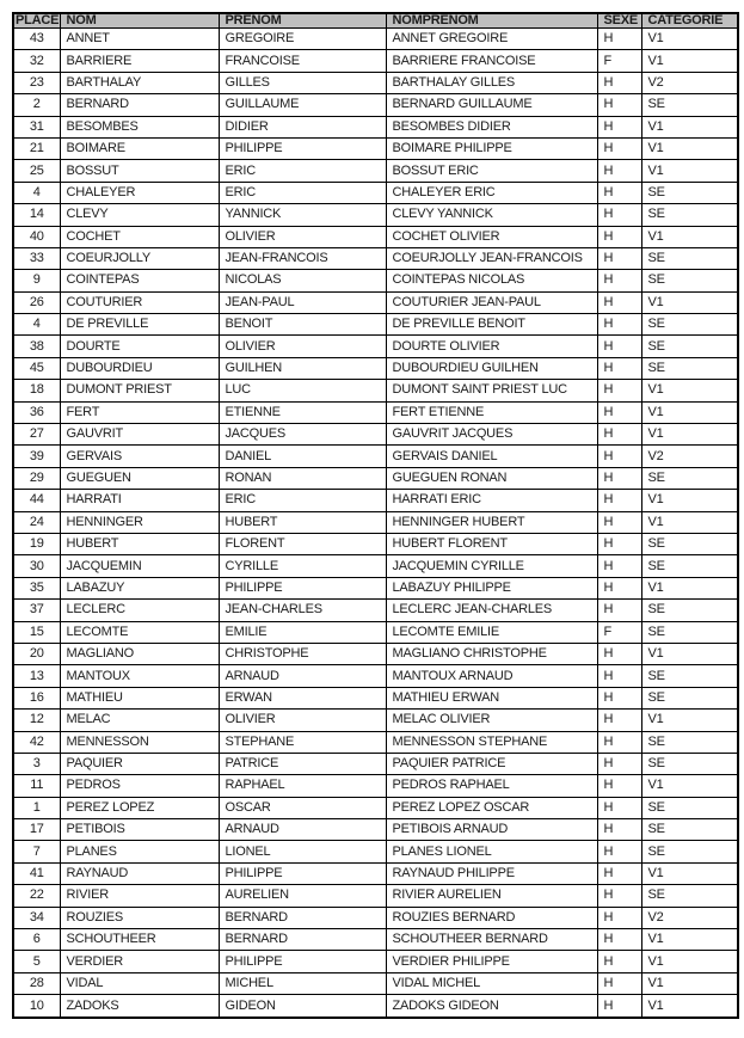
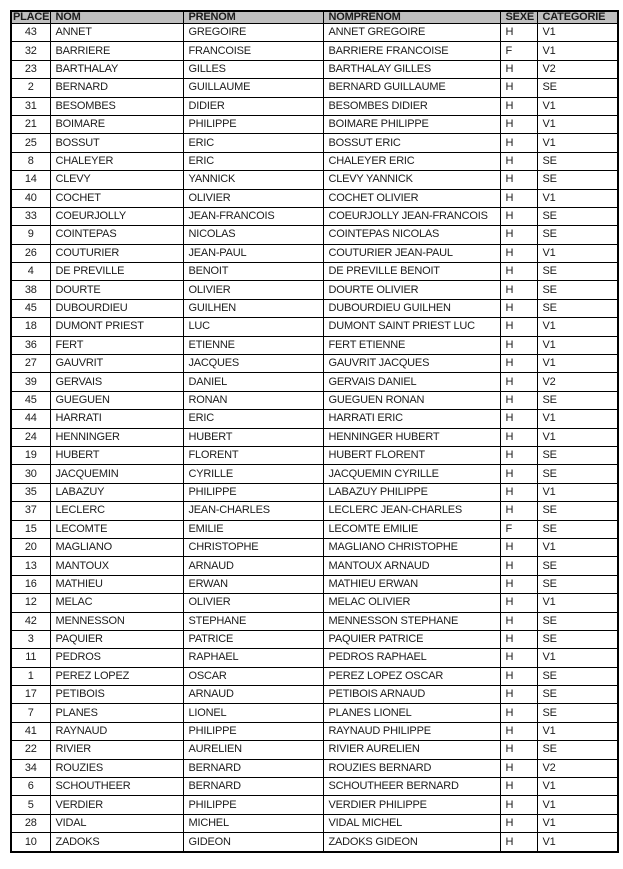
  PLACE	NOM	PRENOM	NOMPRENOM	SEXE	CATEGORIE
  43	ANNET	GREGOIRE	ANNET GREGOIRE	H	V1
  32	BARRIERE	FRANCOISE	BARRIERE FRANCOISE	F	V1
  23	BARTHALAY	GILLES	BARTHALAY GILLES	H	V2
  2	BERNARD	GUILLAUME	BERNARD GUILLAUME	H	SE
  31	BESOMBES	DIDIER	BESOMBES DIDIER	H	V1
  21	BOIMARE	PHILIPPE	BOIMARE PHILIPPE	H	V1
  25	BOSSUT	ERIC	BOSSUT ERIC	H	V1
- 4	CHALEYER	ERIC	CHALEYER ERIC	H	SE
+ 8	CHALEYER	ERIC	CHALEYER ERIC	H	SE
  14	CLEVY	YANNICK	CLEVY YANNICK	H	SE
  40	COCHET	OLIVIER	COCHET OLIVIER	H	V1
  33	COEURJOLLY	JEAN-FRANCOIS	COEURJOLLY JEAN-FRANCOIS	H	SE
  9	COINTEPAS	NICOLAS	COINTEPAS NICOLAS	H	SE
  26	COUTURIER	JEAN-PAUL	COUTURIER JEAN-PAUL	H	V1
  4	DE PREVILLE	BENOIT	DE PREVILLE BENOIT	H	SE
  38	DOURTE	OLIVIER	DOURTE OLIVIER	H	SE
  45	DUBOURDIEU	GUILHEN	DUBOURDIEU GUILHEN	H	SE
  18	DUMONT PRIEST	LUC	DUMONT SAINT PRIEST LUC	H	V1
  36	FERT	ETIENNE	FERT ETIENNE	H	V1
  27	GAUVRIT	JACQUES	GAUVRIT JACQUES	H	V1
  39	GERVAIS	DANIEL	GERVAIS DANIEL	H	V2
- 29	GUEGUEN	RONAN	GUEGUEN RONAN	H	SE
+ 45	GUEGUEN	RONAN	GUEGUEN RONAN	H	SE
  44	HARRATI	ERIC	HARRATI ERIC	H	V1
  24	HENNINGER	HUBERT	HENNINGER HUBERT	H	V1
  19	HUBERT	FLORENT	HUBERT FLORENT	H	SE
  30	JACQUEMIN	CYRILLE	JACQUEMIN CYRILLE	H	SE
  35	LABAZUY	PHILIPPE	LABAZUY PHILIPPE	H	V1
  37	LECLERC	JEAN-CHARLES	LECLERC JEAN-CHARLES	H	SE
  15	LECOMTE	EMILIE	LECOMTE EMILIE	F	SE
  20	MAGLIANO	CHRISTOPHE	MAGLIANO CHRISTOPHE	H	V1
  13	MANTOUX	ARNAUD	MANTOUX ARNAUD	H	SE
  16	MATHIEU	ERWAN	MATHIEU ERWAN	H	SE
  12	MELAC	OLIVIER	MELAC OLIVIER	H	V1
  42	MENNESSON	STEPHANE	MENNESSON STEPHANE	H	SE
  3	PAQUIER	PATRICE	PAQUIER PATRICE	H	SE
  11	PEDROS	RAPHAEL	PEDROS RAPHAEL	H	V1
  1	PEREZ LOPEZ	OSCAR	PEREZ LOPEZ OSCAR	H	SE
  17	PETIBOIS	ARNAUD	PETIBOIS ARNAUD	H	SE
  7	PLANES	LIONEL	PLANES LIONEL	H	SE
  41	RAYNAUD	PHILIPPE	RAYNAUD PHILIPPE	H	V1
  22	RIVIER	AURELIEN	RIVIER AURELIEN	H	SE
  34	ROUZIES	BERNARD	ROUZIES BERNARD	H	V2
  6	SCHOUTHEER	BERNARD	SCHOUTHEER BERNARD	H	V1
  5	VERDIER	PHILIPPE	VERDIER PHILIPPE	H	V1
  28	VIDAL	MICHEL	VIDAL MICHEL	H	V1
  10	ZADOKS	GIDEON	ZADOKS GIDEON	H	V1
